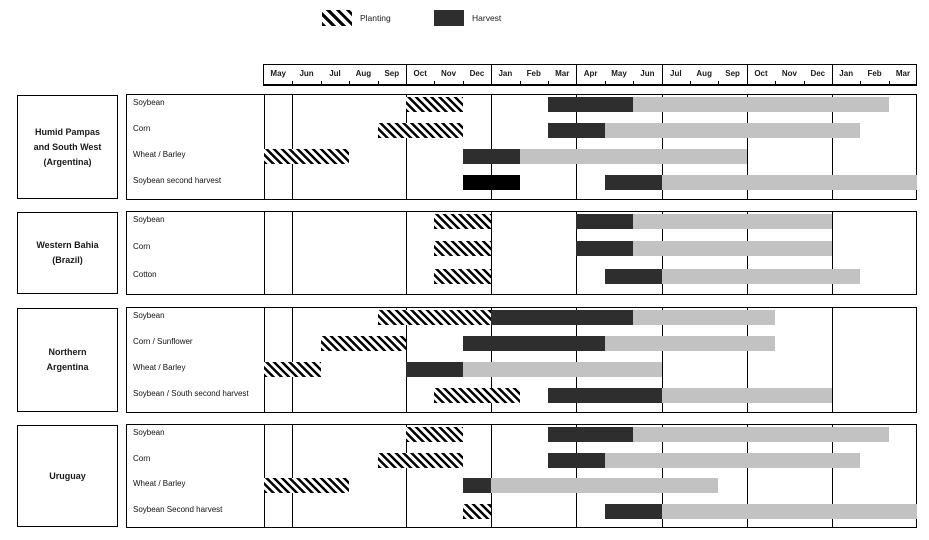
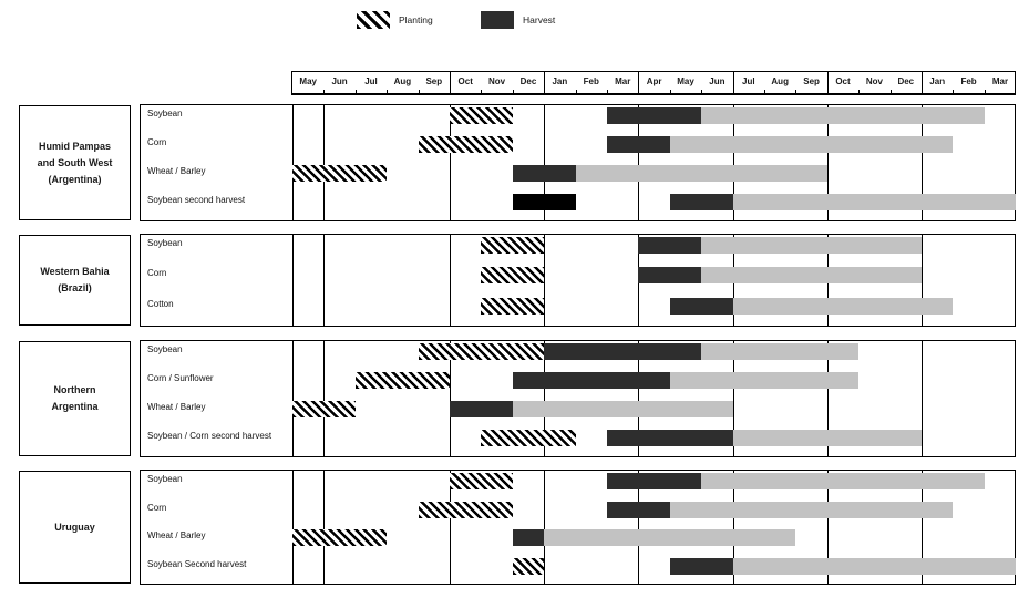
  Planting
  Harvest
  May
  Jun
  Jul
  Aug
  Sep
  Oct
  Nov
  Dec
  Jan
  Feb
  Mar
  Apr
  May
  Jun
  Jul
  Aug
  Sep
  Oct
  Nov
  Dec
  Jan
  Feb
  Mar
  Humid Pampas
  and South West
  (Argentina)
  Soybean
  Corn
  Wheat / Barley
  Soybean second harvest
  Western Bahia
  (Brazil)
  Soybean
  Corn
  Cotton
  Northern
  Argentina
  Soybean
  Corn / Sunflower
  Wheat / Barley
- Soybean / South second harvest
+ Soybean / Corn second harvest
  Uruguay
  Soybean
  Corn
  Wheat / Barley
  Soybean Second harvest
